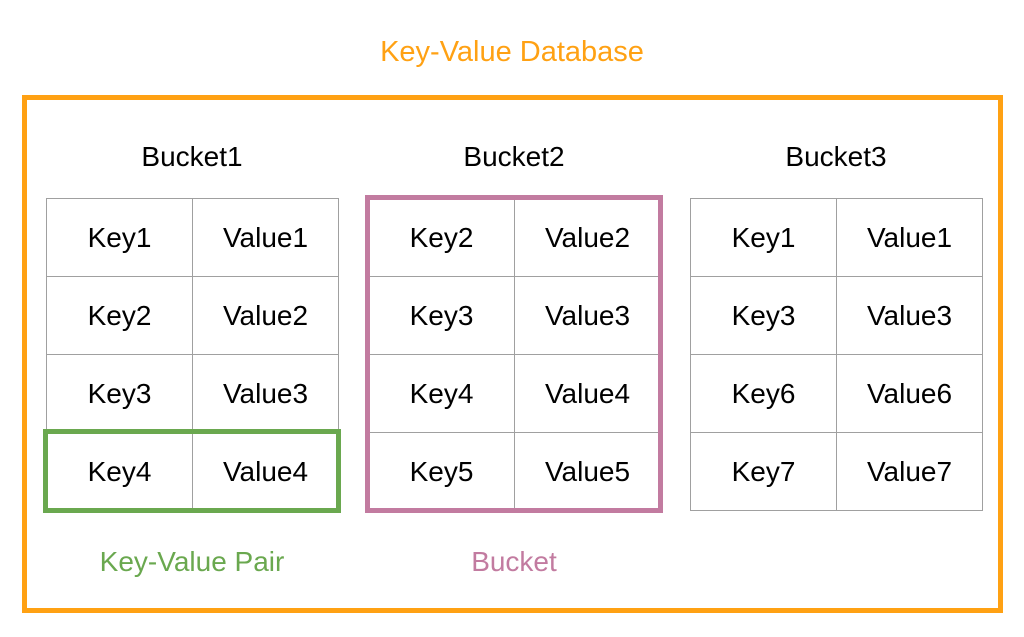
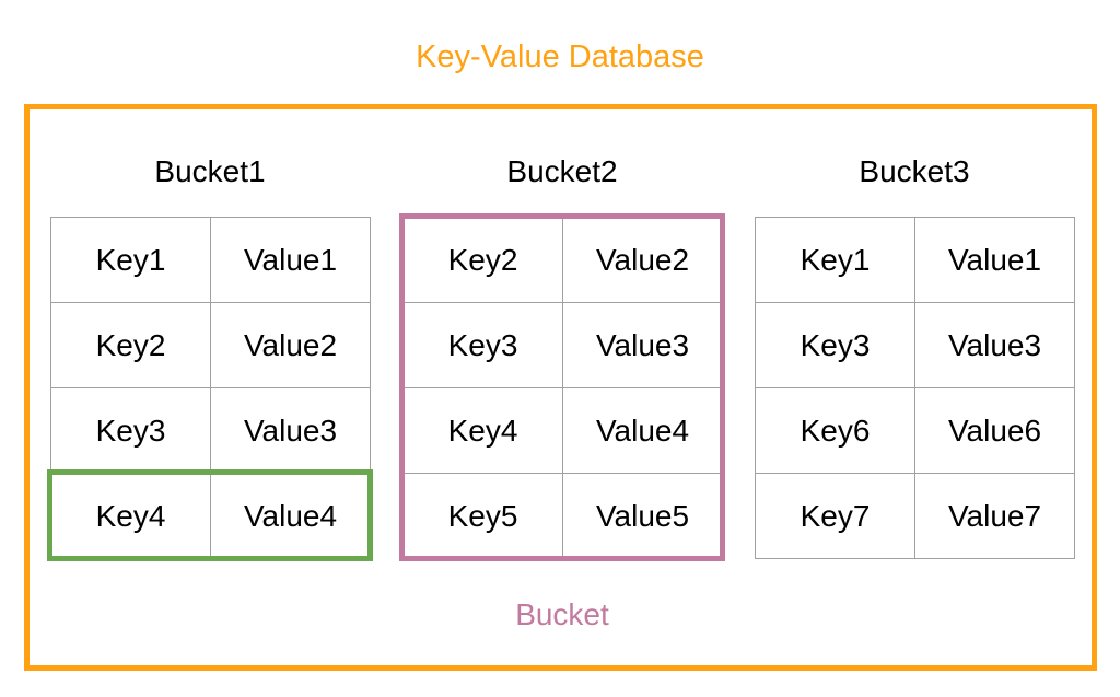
  Key-Value Database
  Bucket1
  Bucket2
  Bucket3
  Key1	Value1
  Key2	Value2
  Key3	Value3
  Key4	Value4
  Key2	Value2
  Key3	Value3
  Key4	Value4
  Key5	Value5
  Key1	Value1
  Key3	Value3
  Key6	Value6
  Key7	Value7
- Key-Value Pair
  Bucket
